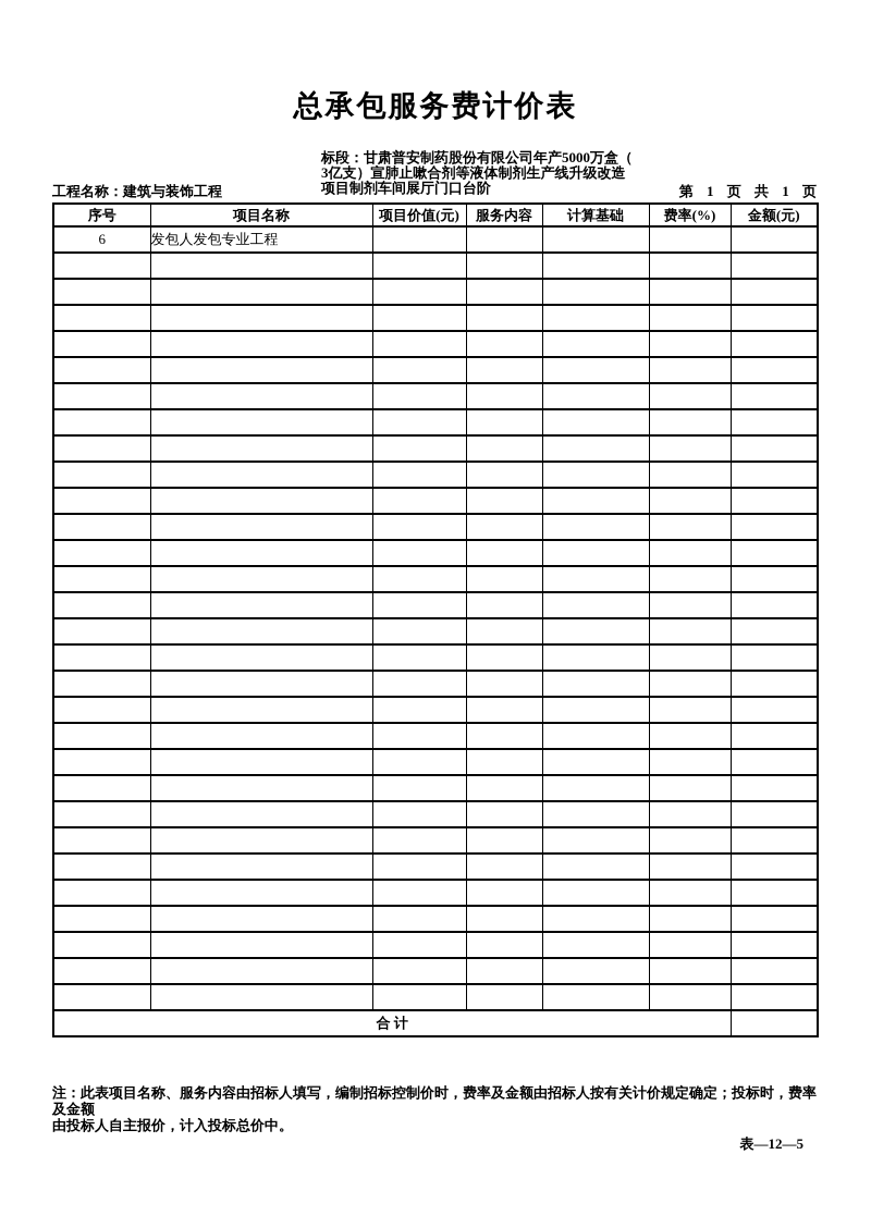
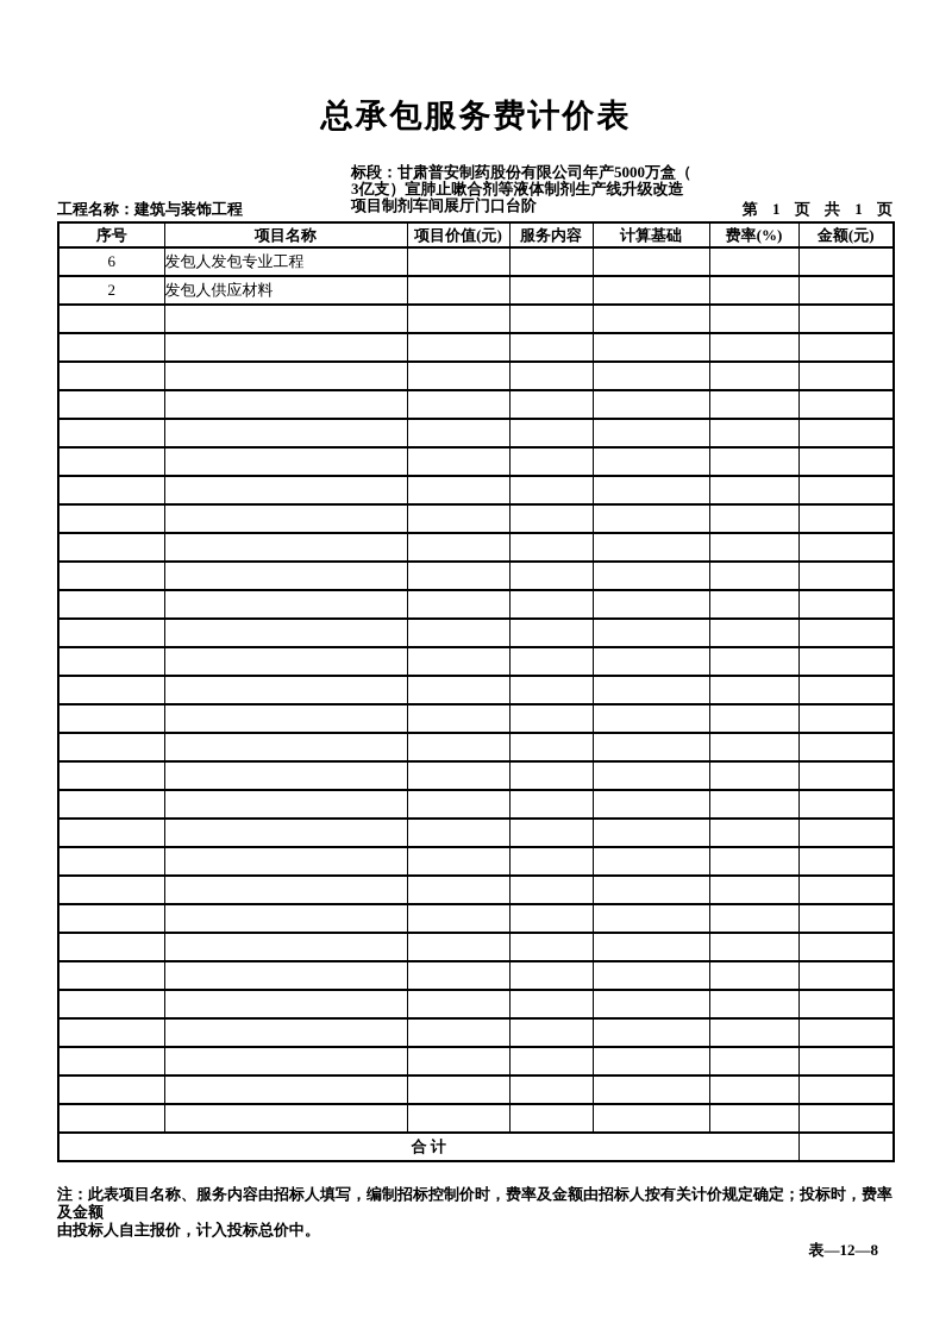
  总承包服务费计价表
  标段：甘肃普安制药股份有限公司年产5000万盒（
  3亿支）宣肺止嗽合剂等液体制剂生产线升级改造
  项目制剂车间展厅门口台阶
  工程名称：建筑与装饰工程
  第 1 页 共 1 页
  序号	项目名称	项目价值(元)	服务内容	计算基础	费率(%)	金额(元)
  6	发包人发包专业工程
+ 2	发包人供应材料
  合 计
  注：此表项目名称、服务内容由招标人填写，编制招标控制价时，费率及金额由招标人按有关计价规定确定；投标时，费率及金额
  由投标人自主报价，计入投标总价中。
- 表—12—5
+ 表—12—8
